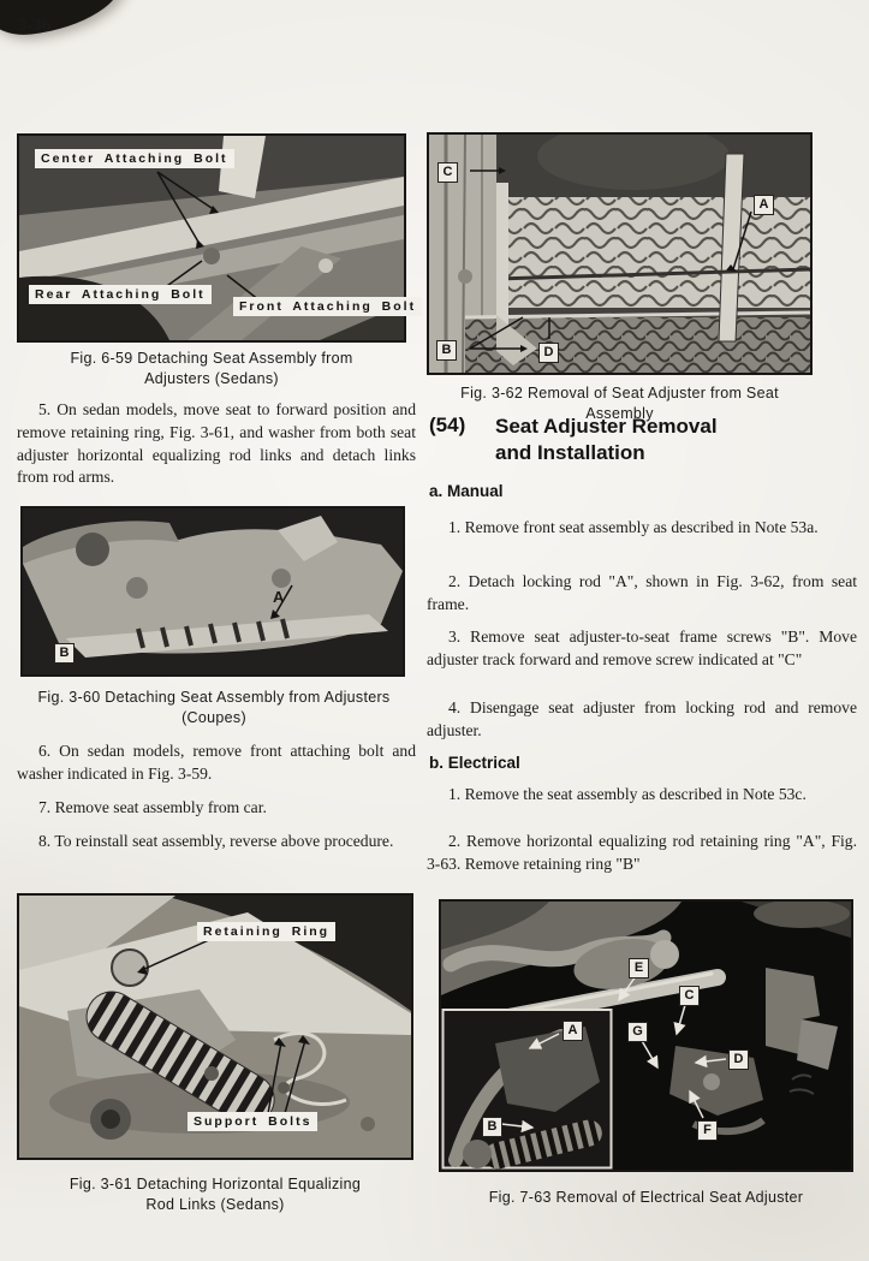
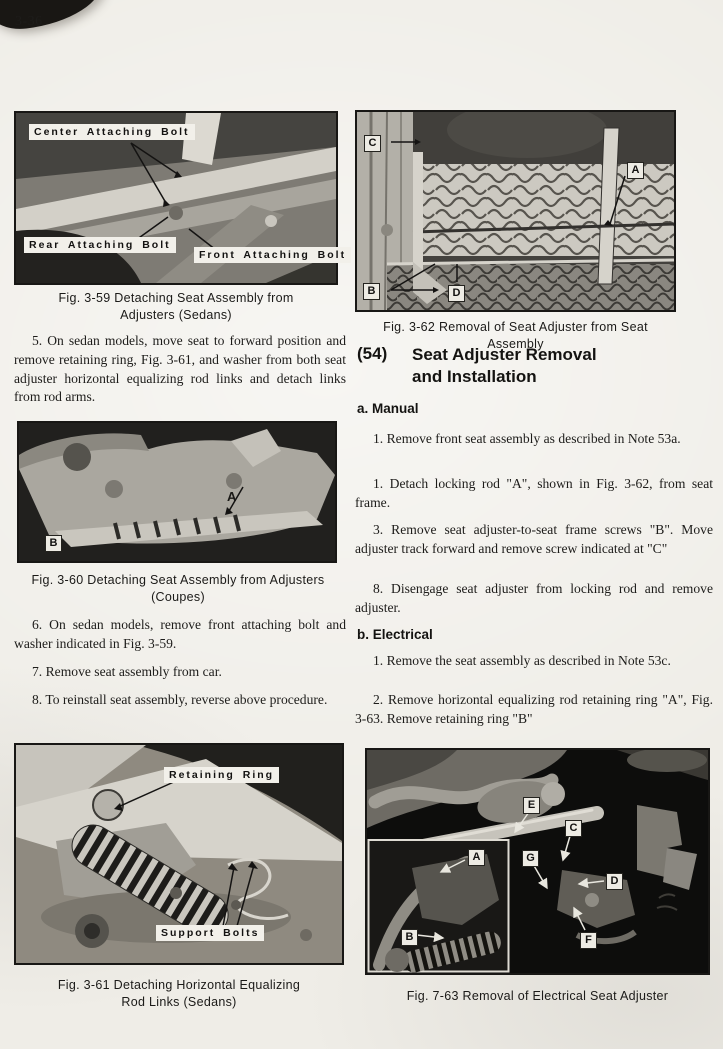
  3-36
  Center Attaching Bolt
  Rear Attaching Bolt
  Front Attaching Bolt
- Fig. 6-59 Detaching Seat Assembly from
+ Fig. 3-59 Detaching Seat Assembly from
  Adjusters (Sedans)
  5. On sedan models, move seat to forward position and remove retaining ring, Fig. 3-61, and washer from both seat adjuster horizontal equalizing rod links and detach links from rod arms.
  A
  B
  Fig. 3-60 Detaching Seat Assembly from Adjusters
  (Coupes)
  6. On sedan models, remove front attaching bolt and washer indicated in Fig. 3-59.
  7. Remove seat assembly from car.
  8. To reinstall seat assembly, reverse above procedure.
  Retaining Ring
  Support Bolts
  Fig. 3-61 Detaching Horizontal Equalizing
  Rod Links (Sedans)
  C
  A
  B
  D
  Fig. 3-62 Removal of Seat Adjuster from Seat Assembly
  (54)
  Seat Adjuster Removal
  and Installation
  a. Manual
  1. Remove front seat assembly as described in Note 53a.
- 2. Detach locking rod "A", shown in Fig. 3-62, from seat frame.
+ 1. Detach locking rod "A", shown in Fig. 3-62, from seat frame.
  3. Remove seat adjuster-to-seat frame screws "B". Move adjuster track forward and remove screw indicated at "C"
- 4. Disengage seat adjuster from locking rod and remove adjuster.
+ 8. Disengage seat adjuster from locking rod and remove adjuster.
  b. Electrical
  1. Remove the seat assembly as described in Note 53c.
  2. Remove horizontal equalizing rod retaining ring "A", Fig. 3-63. Remove retaining ring "B"
  E
  C
  A
  G
  D
  B
  F
  Fig. 7-63 Removal of Electrical Seat Adjuster
